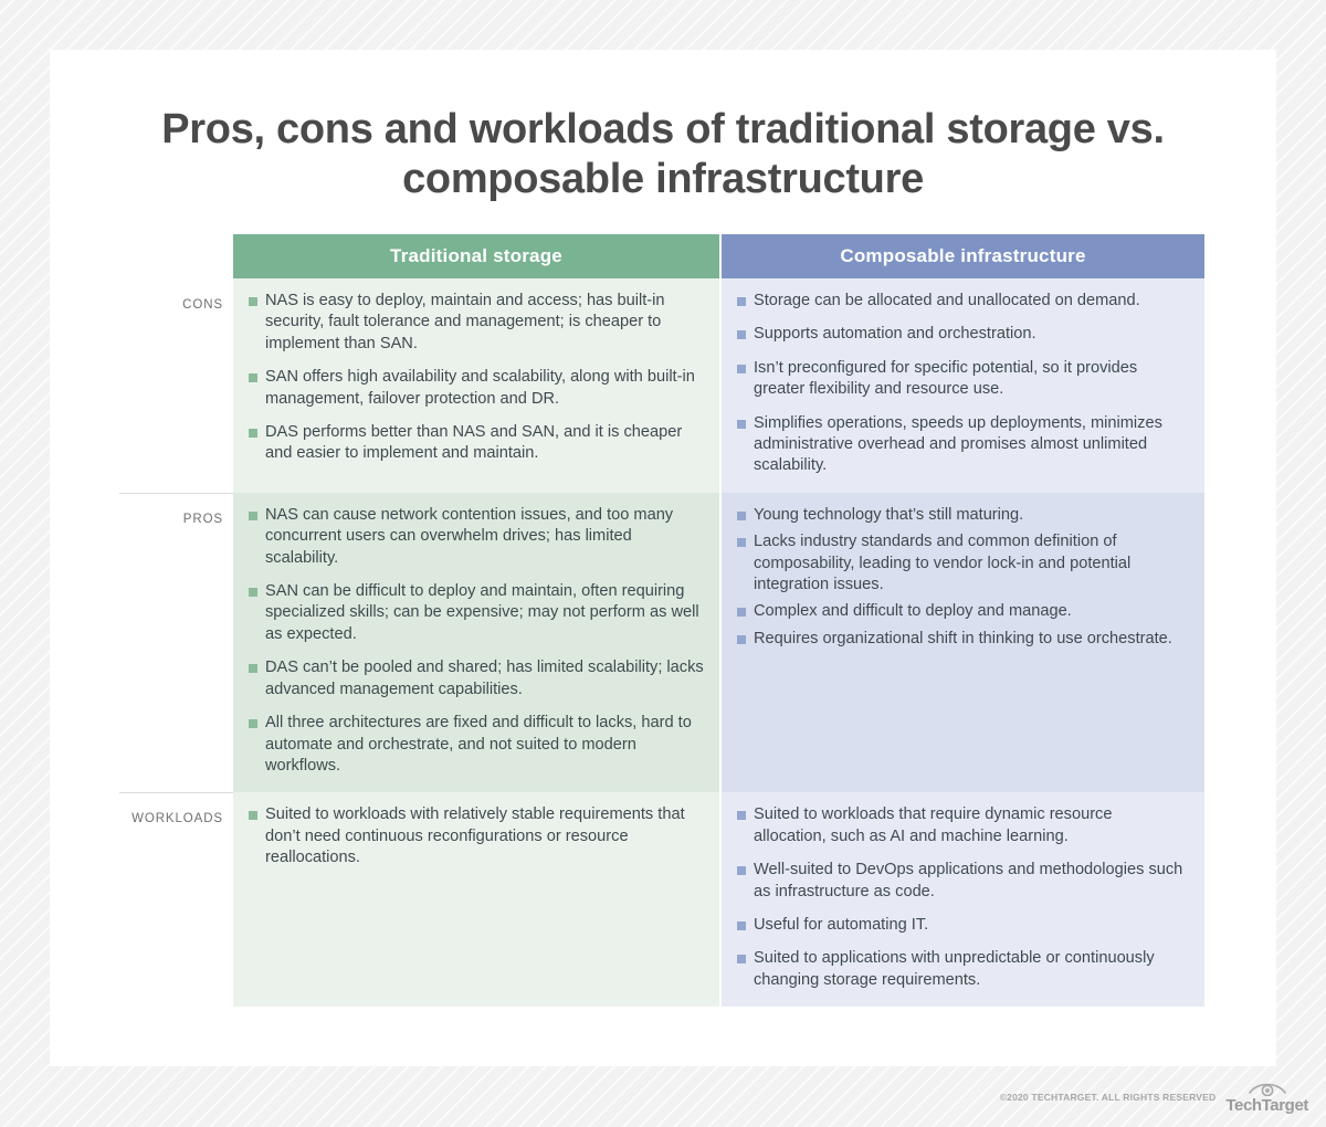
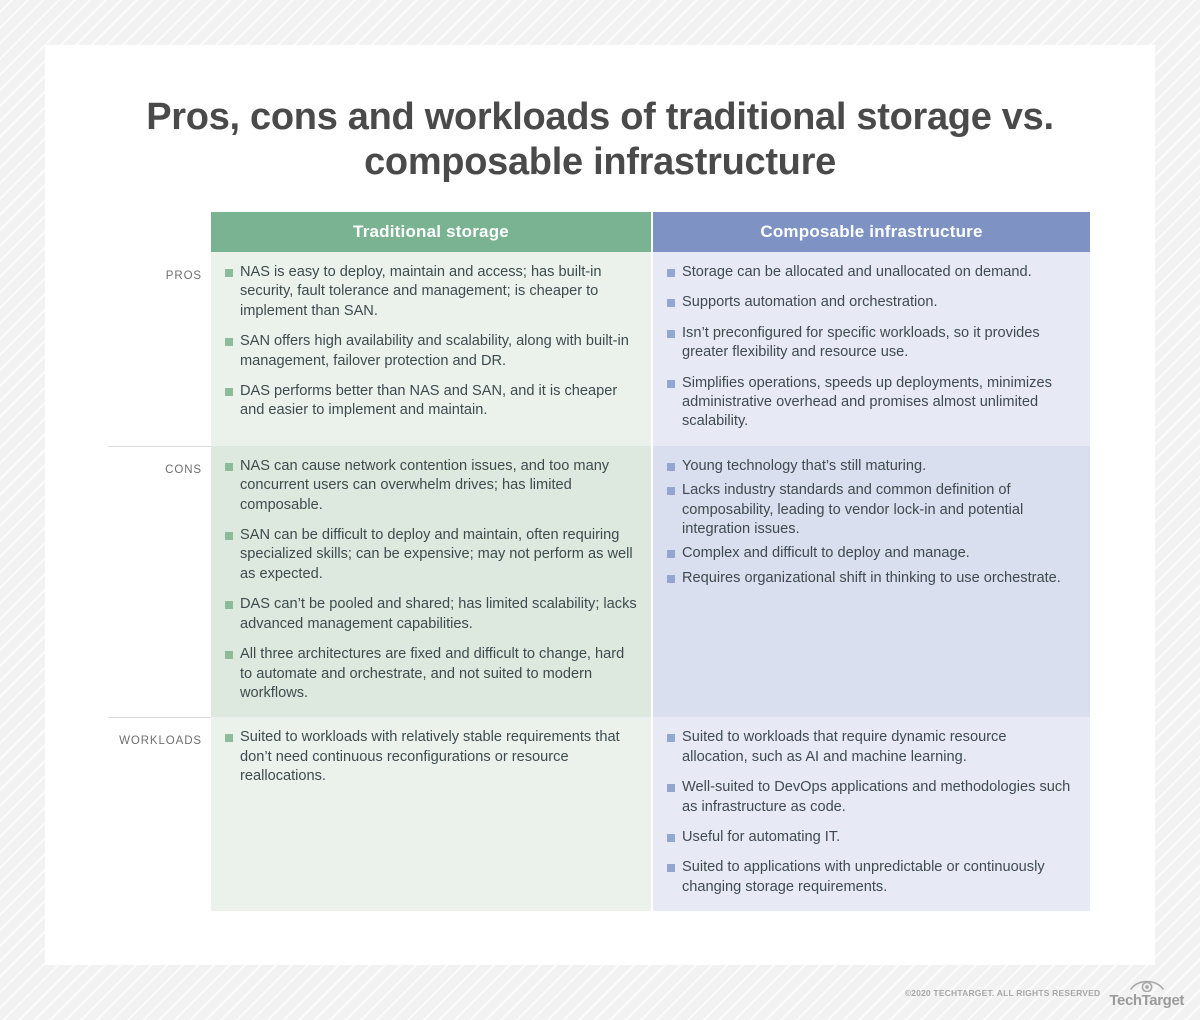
  Pros, cons and workloads of traditional storage vs. composable infrastructure
  Traditional storage
  Composable infrastructure
- CONS
+ PROS
  NAS is easy to deploy, maintain and access; has built-in security, fault tolerance and management; is cheaper to implement than SAN.
  SAN offers high availability and scalability, along with built-in management, failover protection and DR.
  DAS performs better than NAS and SAN, and it is cheaper and easier to implement and maintain.
  Storage can be allocated and unallocated on demand.
  Supports automation and orchestration.
- Isn’t preconfigured for specific potential, so it provides greater flexibility and resource use.
+ Isn’t preconfigured for specific workloads, so it provides greater flexibility and resource use.
  Simplifies operations, speeds up deployments, minimizes administrative overhead and promises almost unlimited scalability.
- PROS
+ CONS
- NAS can cause network contention issues, and too many concurrent users can overwhelm drives; has limited scalability.
+ NAS can cause network contention issues, and too many concurrent users can overwhelm drives; has limited composable.
  SAN can be difficult to deploy and maintain, often requiring specialized skills; can be expensive; may not perform as well as expected.
  DAS can’t be pooled and shared; has limited scalability; lacks advanced management capabilities.
- All three architectures are fixed and difficult to lacks, hard to automate and orchestrate, and not suited to modern workflows.
+ All three architectures are fixed and difficult to change, hard to automate and orchestrate, and not suited to modern workflows.
  Young technology that’s still maturing.
  Lacks industry standards and common definition of composability, leading to vendor lock-in and potential integration issues.
  Complex and difficult to deploy and manage.
  Requires organizational shift in thinking to use orchestrate.
  WORKLOADS
  Suited to workloads with relatively stable requirements that don’t need continuous reconfigurations or resource reallocations.
  Suited to workloads that require dynamic resource allocation, such as AI and machine learning.
  Well-suited to DevOps applications and methodologies such as infrastructure as code.
  Useful for automating IT.
  Suited to applications with unpredictable or continuously changing storage requirements.
  ©2020 TECHTARGET. ALL RIGHTS RESERVED
  TechTarget
